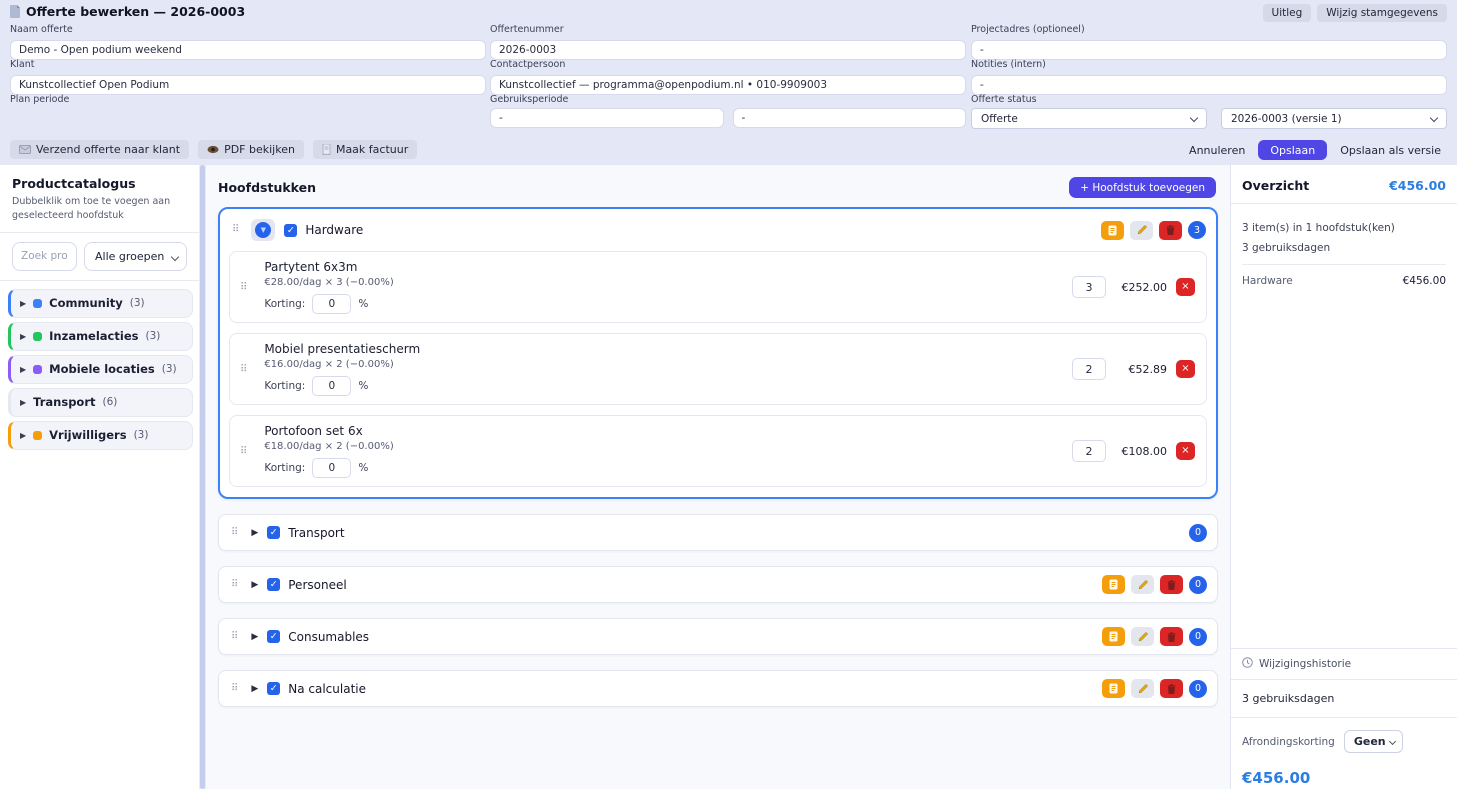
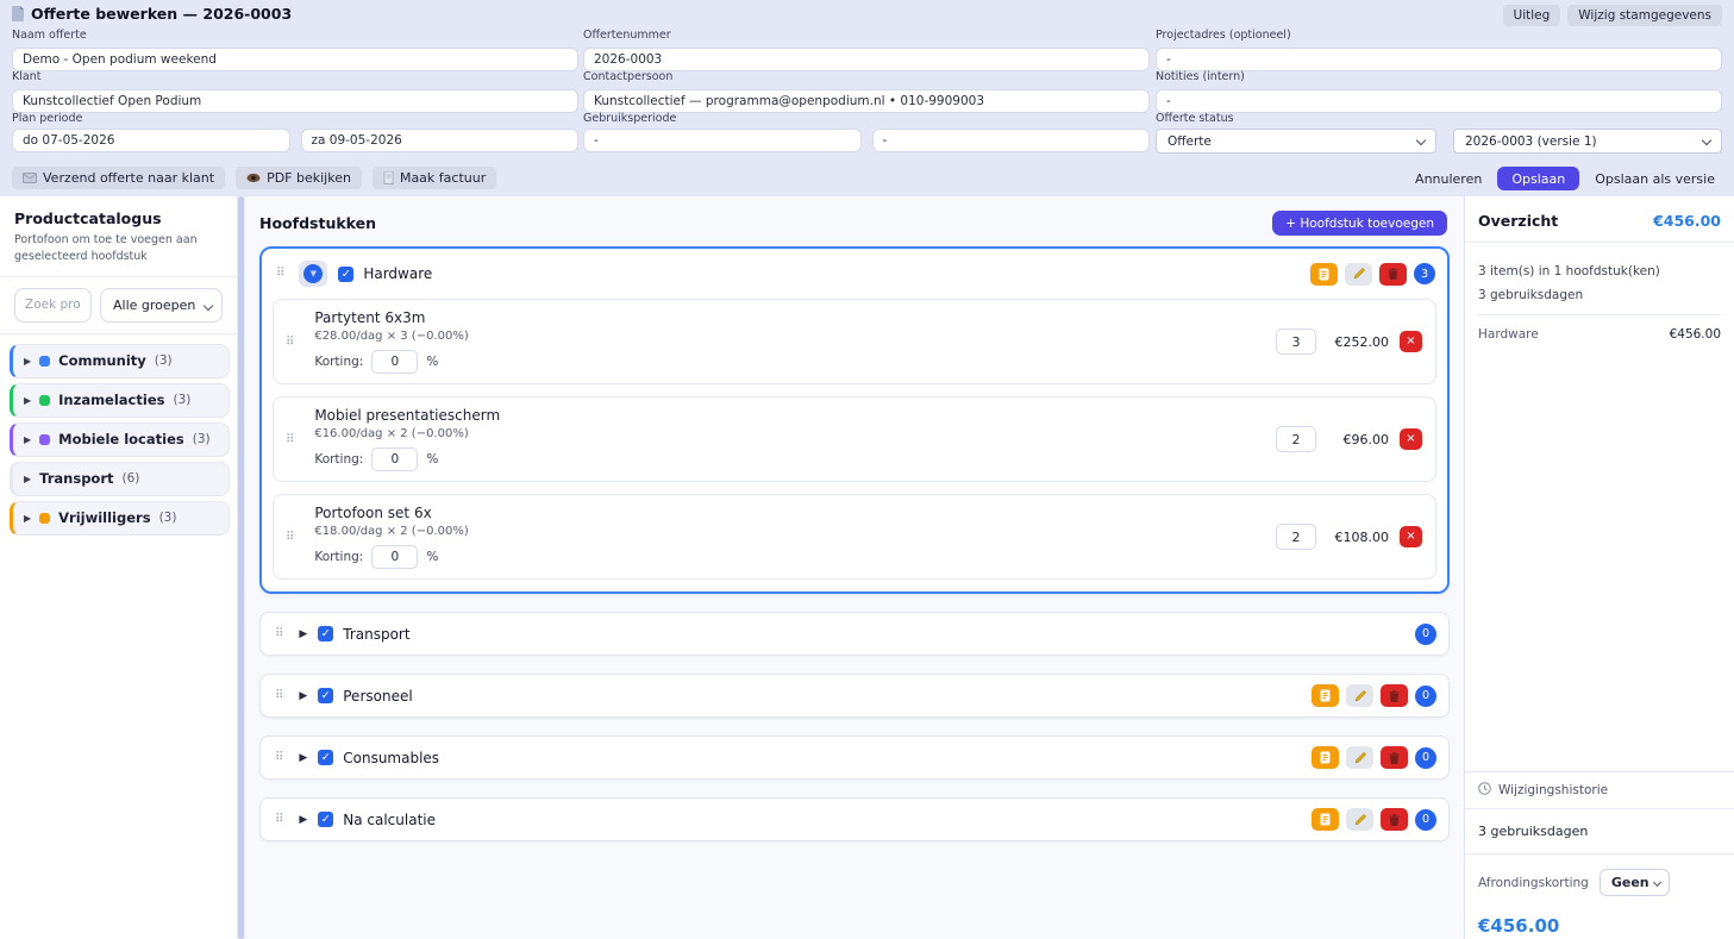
  Offerte bewerken — 2026-0003
  Uitleg
  Wijzig stamgegevens
  Naam offerte
  Demo - Open podium weekend
  Offertenummer
  2026-0003
  Projectadres (optioneel)
  -
  Klant
  Kunstcollectief Open Podium
  Contactpersoon
  Kunstcollectief — programma@openpodium.nl • 010-9909003
  Notities (intern)
  -
  Plan periode
+ do 07-05-2026
+ za 09-05-2026
  Gebruiksperiode
  -
  -
  Offerte status
  Offerte
  2026-0003 (versie 1)
  Verzend offerte naar klant
  PDF bekijken
  Maak factuur
  Annuleren
  Opslaan
  Opslaan als versie
  Productcatalogus
- Dubbelklik om toe te voegen aan geselecteerd hoofdstuk
+ Portofoon om toe te voegen aan geselecteerd hoofdstuk
  Zoek pro
  Alle groepen
  ▶
  Community
  (3)
  ▶
  Inzamelacties
  (3)
  ▶
  Mobiele locaties
  (3)
  ▶
  Transport
  (6)
  ▶
  Vrijwilligers
  (3)
  Hoofdstukken
  + Hoofdstuk toevoegen
  ⠿
  ▼
  ✓
  Hardware
  3
  ⠿
  Partytent 6x3m
  €28.00/dag × 3 (−0.00%)
  Korting:
  0
  %
  3
  €252.00
  ×
  ⠿
  Mobiel presentatiescherm
  €16.00/dag × 2 (−0.00%)
  Korting:
  0
  %
  2
- €52.89
+ €96.00
  ×
  ⠿
  Portofoon set 6x
  €18.00/dag × 2 (−0.00%)
  Korting:
  0
  %
  2
  €108.00
  ×
  ⠿
  ▶
  ✓
  Transport
  0
  ⠿
  ▶
  ✓
  Personeel
  0
  ⠿
  ▶
  ✓
  Consumables
  0
  ⠿
  ▶
  ✓
  Na calculatie
  0
  Overzicht
  €456.00
  3 item(s) in 1 hoofdstuk(ken)
  3 gebruiksdagen
  Hardware
  €456.00
  Wijzigingshistorie
  3 gebruiksdagen
  Afrondingskorting
  Geen
  €456.00
